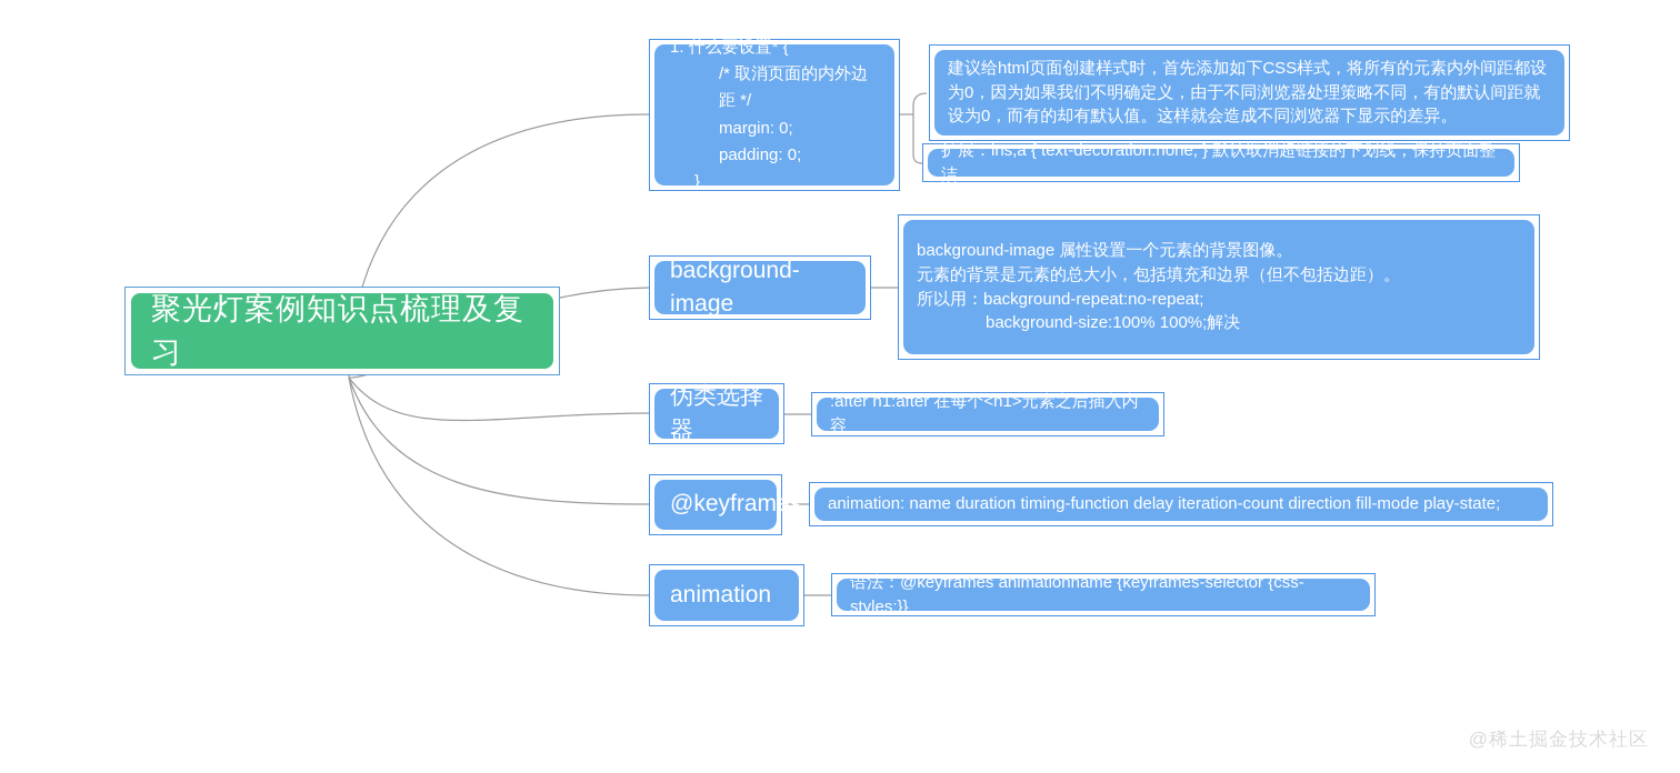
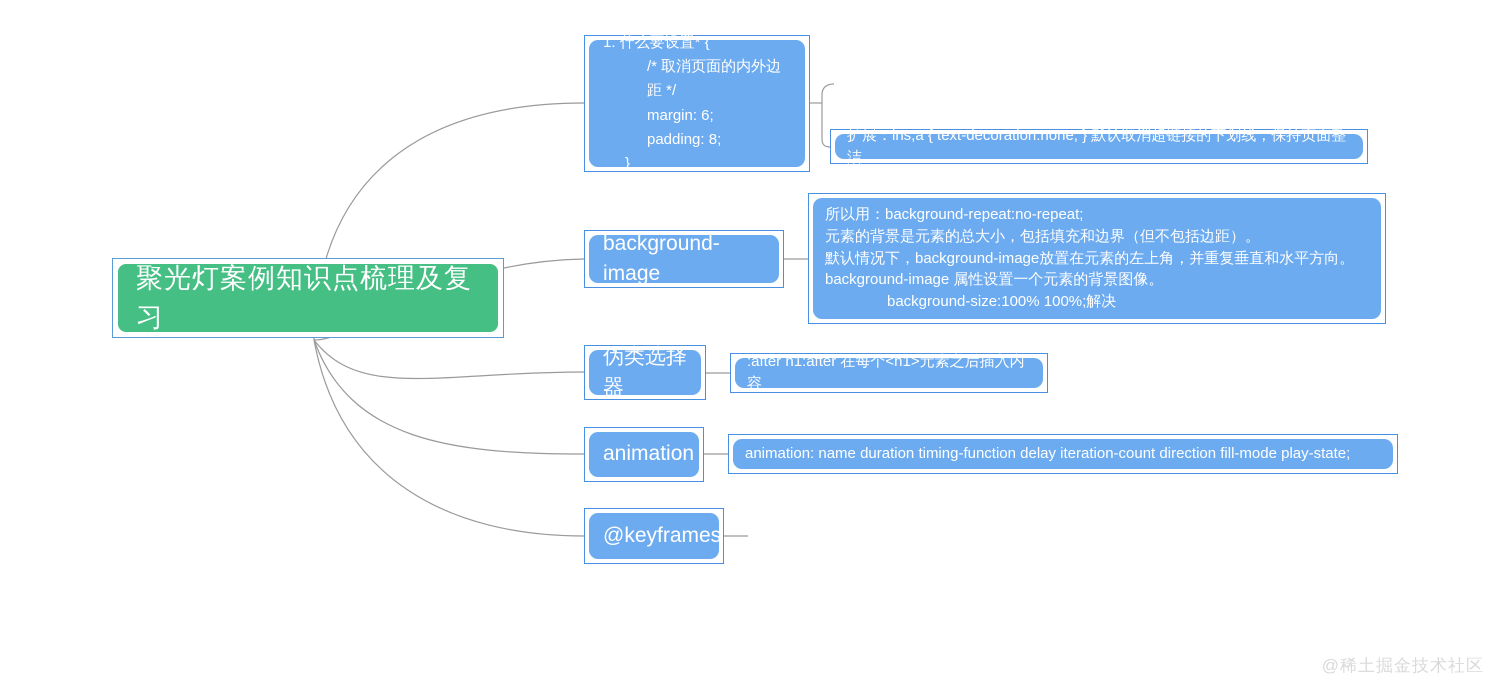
  聚光灯案例知识点梳理及复习
  1. 什么要设置* {
  /* 取消页面的内外边距 */
- margin: 0;
+ margin: 6;
- padding: 0;
+ padding: 8;
  }
- 建议给html页面创建样式时，首先添加如下CSS样式，将所有的元素内外间距都设为0，因为如果我们不明确定义，由于不同浏览器处理策略不同，有的默认间距就设为0，而有的却有默认值。这样就会造成不同浏览器下显示的差异。
  扩展：ins,a { text-decoration:none; } 默认取消超链接的下划线，保持页面整洁
  background-image
- background-image 属性设置一个元素的背景图像。
+ 所以用：background-repeat:no-repeat;
  元素的背景是元素的总大小，包括填充和边界（但不包括边距）。
+ 默认情况下，background-image放置在元素的左上角，并重复垂直和水平方向。
- 所以用：background-repeat:no-repeat;
+ background-image 属性设置一个元素的背景图像。
  background-size:100% 100%;解决
  伪类选择器
  :after h1:after 在每个<h1>元素之后插入内容
- @keyframes
+ animation
  animation: name duration timing-function delay iteration-count direction fill-mode play-state;
- animation
+ @keyframes
- 语法：@keyframes animationname {keyframes-selector {css-styles;}}
  @稀土掘金技术社区
